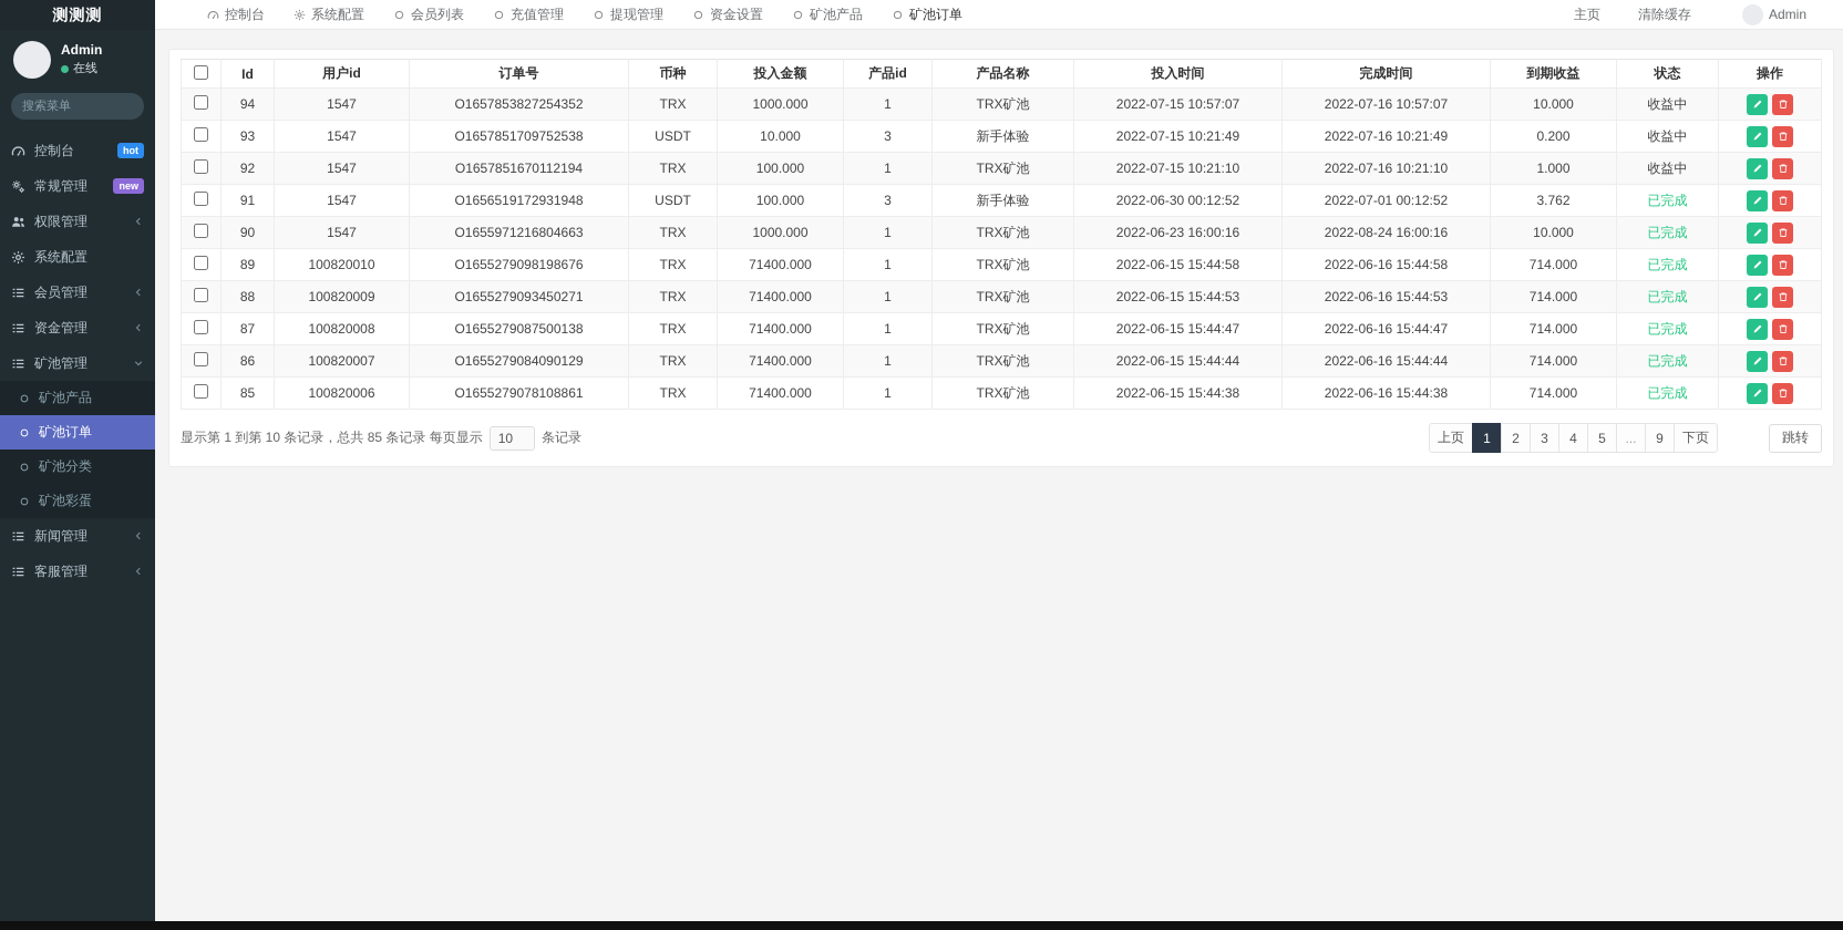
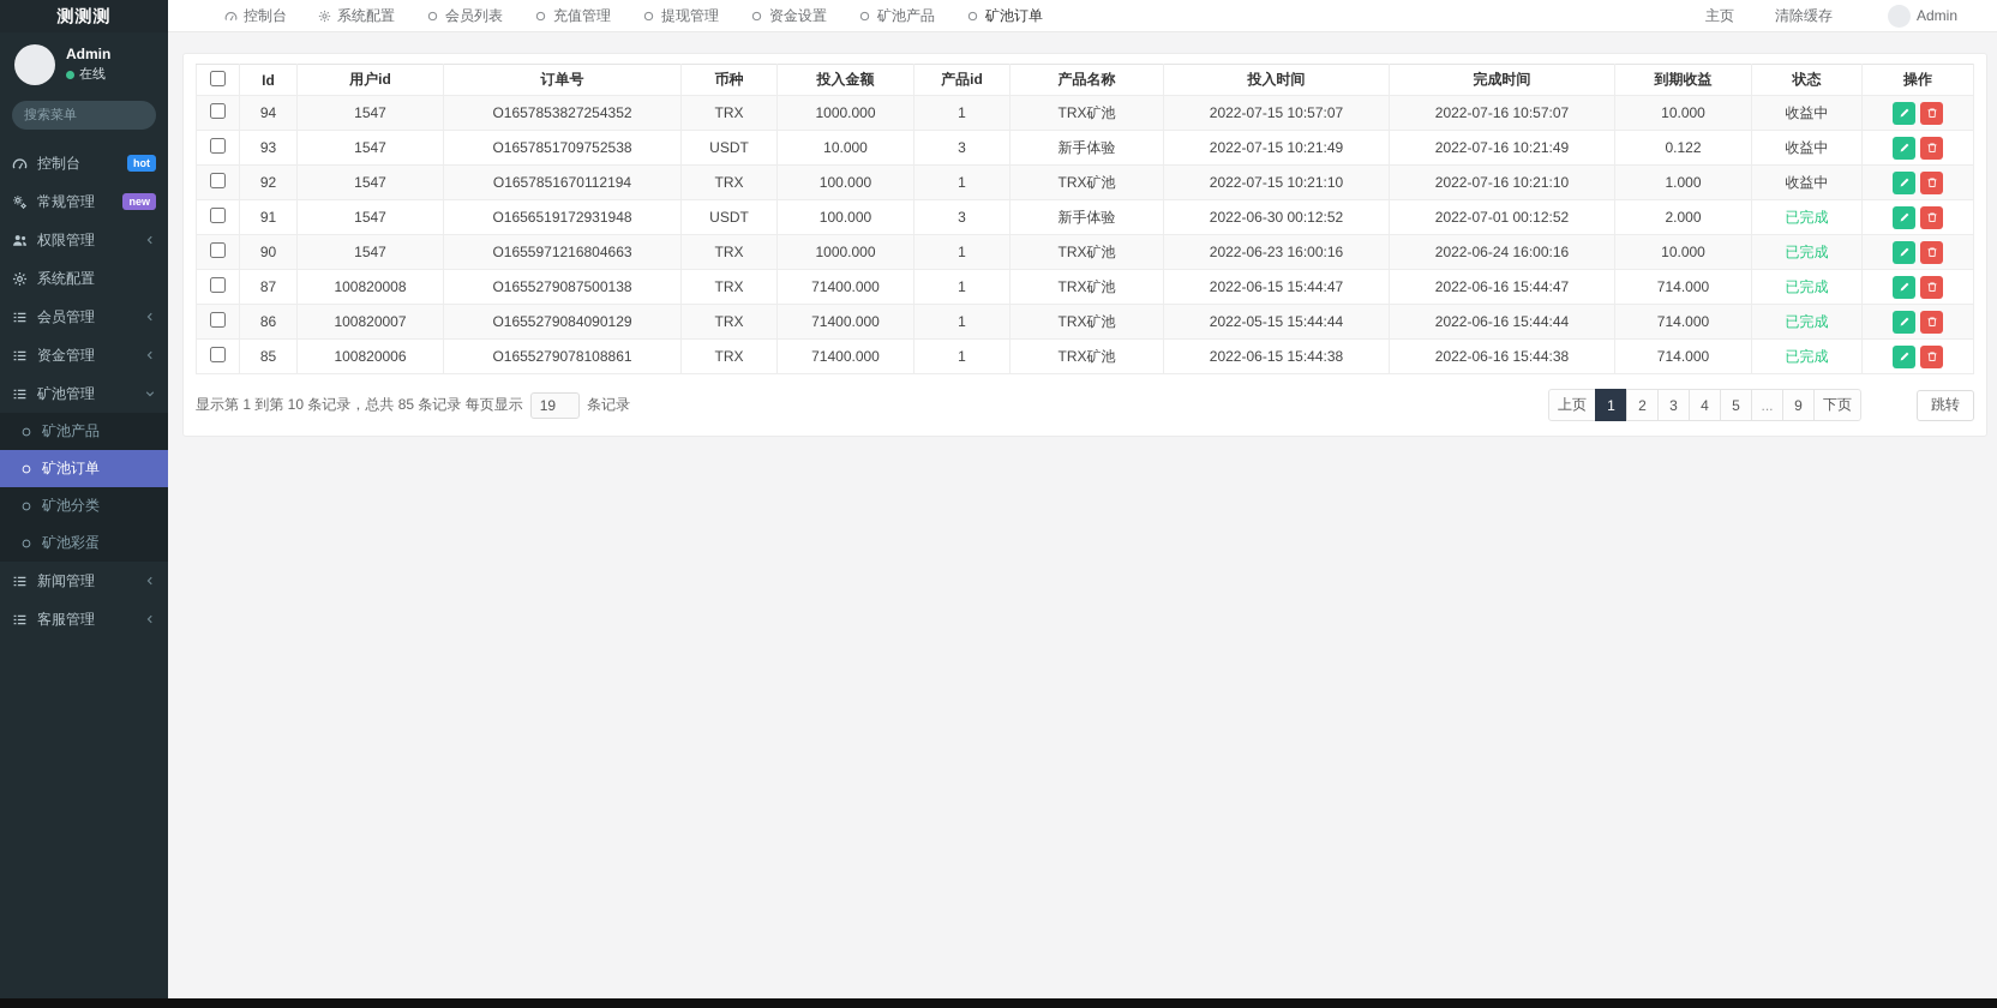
  测测测
  Admin
  在线
  搜索菜单
  控制台
  hot
  常规管理
  new
  权限管理
  系统配置
  会员管理
  资金管理
  矿池管理
  矿池产品
  矿池订单
  矿池分类
  矿池彩蛋
  新闻管理
  客服管理
  控制台
  系统配置
  会员列表
  充值管理
  提现管理
  资金设置
  矿池产品
  矿池订单
  主页
  清除缓存
  Admin
  	Id	用户id	订单号	币种	投入金额	产品id	产品名称	投入时间	完成时间	到期收益	状态	操作
  	94	1547	O1657853827254352	TRX	1000.000	1	TRX矿池	2022-07-15 10:57:07	2022-07-16 10:57:07	10.000	收益中
- 	93	1547	O1657851709752538	USDT	10.000	3	新手体验	2022-07-15 10:21:49	2022-07-16 10:21:49	0.200	收益中
+ 	93	1547	O1657851709752538	USDT	10.000	3	新手体验	2022-07-15 10:21:49	2022-07-16 10:21:49	0.122	收益中
  	92	1547	O1657851670112194	TRX	100.000	1	TRX矿池	2022-07-15 10:21:10	2022-07-16 10:21:10	1.000	收益中
- 	91	1547	O1656519172931948	USDT	100.000	3	新手体验	2022-06-30 00:12:52	2022-07-01 00:12:52	3.762	已完成
+ 	91	1547	O1656519172931948	USDT	100.000	3	新手体验	2022-06-30 00:12:52	2022-07-01 00:12:52	2.000	已完成
- 	90	1547	O1655971216804663	TRX	1000.000	1	TRX矿池	2022-06-23 16:00:16	2022-08-24 16:00:16	10.000	已完成
+ 	90	1547	O1655971216804663	TRX	1000.000	1	TRX矿池	2022-06-23 16:00:16	2022-06-24 16:00:16	10.000	已完成
- 	89	100820010	O1655279098198676	TRX	71400.000	1	TRX矿池	2022-06-15 15:44:58	2022-06-16 15:44:58	714.000	已完成
- 	88	100820009	O1655279093450271	TRX	71400.000	1	TRX矿池	2022-06-15 15:44:53	2022-06-16 15:44:53	714.000	已完成
  	87	100820008	O1655279087500138	TRX	71400.000	1	TRX矿池	2022-06-15 15:44:47	2022-06-16 15:44:47	714.000	已完成
- 	86	100820007	O1655279084090129	TRX	71400.000	1	TRX矿池	2022-06-15 15:44:44	2022-06-16 15:44:44	714.000	已完成
+ 	86	100820007	O1655279084090129	TRX	71400.000	1	TRX矿池	2022-05-15 15:44:44	2022-06-16 15:44:44	714.000	已完成
  	85	100820006	O1655279078108861	TRX	71400.000	1	TRX矿池	2022-06-15 15:44:38	2022-06-16 15:44:38	714.000	已完成
  显示第 1 到第 10 条记录，总共 85 条记录 每页显示
- 10
+ 19
  条记录
  上页
  1
  2
  3
  4
  5
  ...
  9
  下页
  跳转
